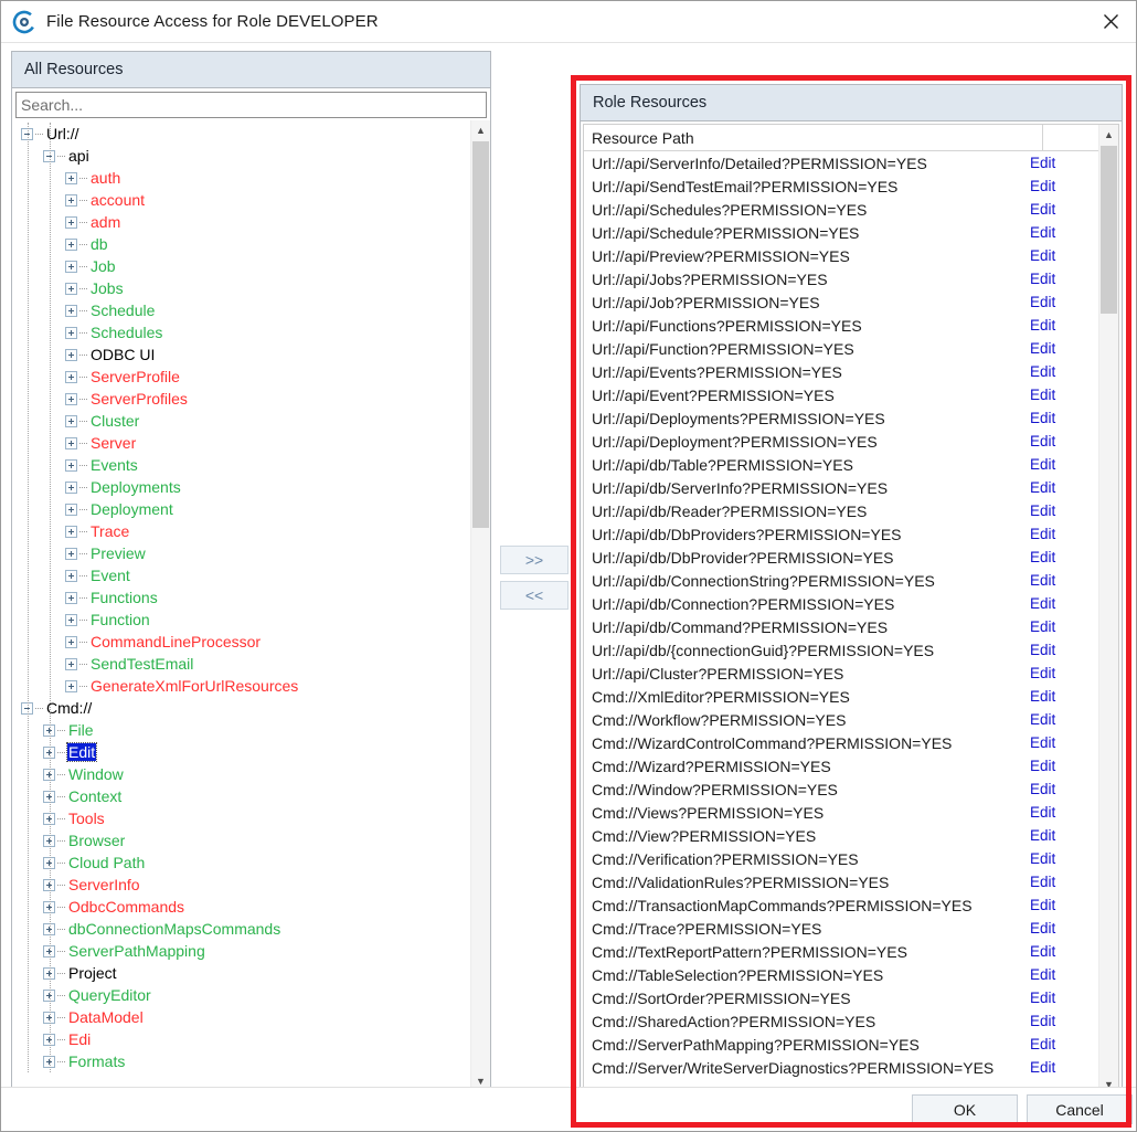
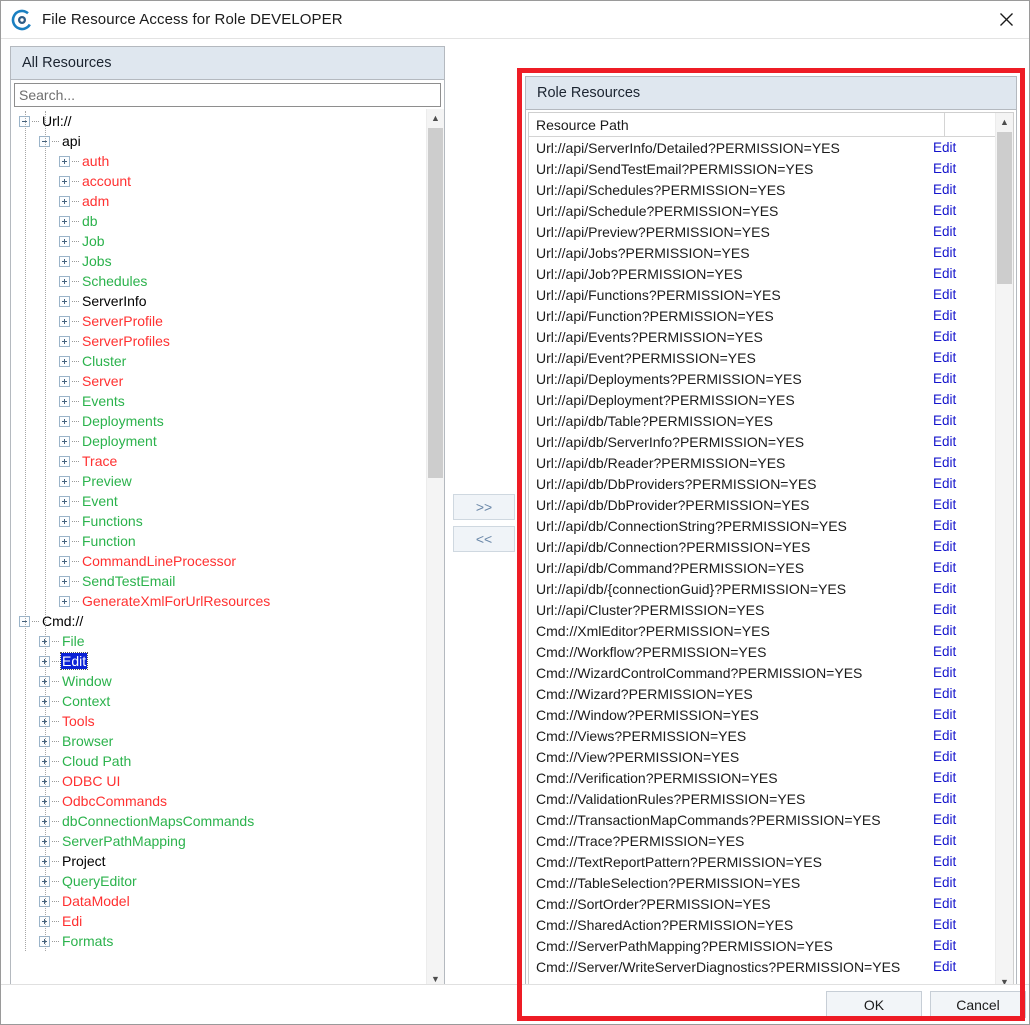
  File Resource Access for Role DEVELOPER
  All Resources
  Search...
  Url://
  api
  auth
  account
  adm
  db
  Job
  Jobs
- Schedule
  Schedules
- ODBC UI
+ ServerInfo
  ServerProfile
  ServerProfiles
  Cluster
  Server
  Events
  Deployments
  Deployment
  Trace
  Preview
  Event
  Functions
  Function
  CommandLineProcessor
  SendTestEmail
  GenerateXmlForUrlResources
  Cmd://
  File
  Edit
  Window
  Context
  Tools
  Browser
  Cloud Path
- ServerInfo
+ ODBC UI
  OdbcCommands
  dbConnectionMapsCommands
  ServerPathMapping
  Project
  QueryEditor
  DataModel
  Edi
  Formats
  ▲
  ▼
  >>
  <<
  Role Resources
  Resource Path
  Url://api/ServerInfo/Detailed?PERMISSION=YES
  Edit
  Url://api/SendTestEmail?PERMISSION=YES
  Edit
  Url://api/Schedules?PERMISSION=YES
  Edit
  Url://api/Schedule?PERMISSION=YES
  Edit
  Url://api/Preview?PERMISSION=YES
  Edit
  Url://api/Jobs?PERMISSION=YES
  Edit
  Url://api/Job?PERMISSION=YES
  Edit
  Url://api/Functions?PERMISSION=YES
  Edit
  Url://api/Function?PERMISSION=YES
  Edit
  Url://api/Events?PERMISSION=YES
  Edit
  Url://api/Event?PERMISSION=YES
  Edit
  Url://api/Deployments?PERMISSION=YES
  Edit
  Url://api/Deployment?PERMISSION=YES
  Edit
  Url://api/db/Table?PERMISSION=YES
  Edit
  Url://api/db/ServerInfo?PERMISSION=YES
  Edit
  Url://api/db/Reader?PERMISSION=YES
  Edit
  Url://api/db/DbProviders?PERMISSION=YES
  Edit
  Url://api/db/DbProvider?PERMISSION=YES
  Edit
  Url://api/db/ConnectionString?PERMISSION=YES
  Edit
  Url://api/db/Connection?PERMISSION=YES
  Edit
  Url://api/db/Command?PERMISSION=YES
  Edit
  Url://api/db/{connectionGuid}?PERMISSION=YES
  Edit
  Url://api/Cluster?PERMISSION=YES
  Edit
  Cmd://XmlEditor?PERMISSION=YES
  Edit
  Cmd://Workflow?PERMISSION=YES
  Edit
  Cmd://WizardControlCommand?PERMISSION=YES
  Edit
  Cmd://Wizard?PERMISSION=YES
  Edit
  Cmd://Window?PERMISSION=YES
  Edit
  Cmd://Views?PERMISSION=YES
  Edit
  Cmd://View?PERMISSION=YES
  Edit
  Cmd://Verification?PERMISSION=YES
  Edit
  Cmd://ValidationRules?PERMISSION=YES
  Edit
  Cmd://TransactionMapCommands?PERMISSION=YES
  Edit
  Cmd://Trace?PERMISSION=YES
  Edit
  Cmd://TextReportPattern?PERMISSION=YES
  Edit
  Cmd://TableSelection?PERMISSION=YES
  Edit
  Cmd://SortOrder?PERMISSION=YES
  Edit
  Cmd://SharedAction?PERMISSION=YES
  Edit
  Cmd://ServerPathMapping?PERMISSION=YES
  Edit
  Cmd://Server/WriteServerDiagnostics?PERMISSION=YES
  Edit
  ▲
  ▼
  OK
  Cancel
